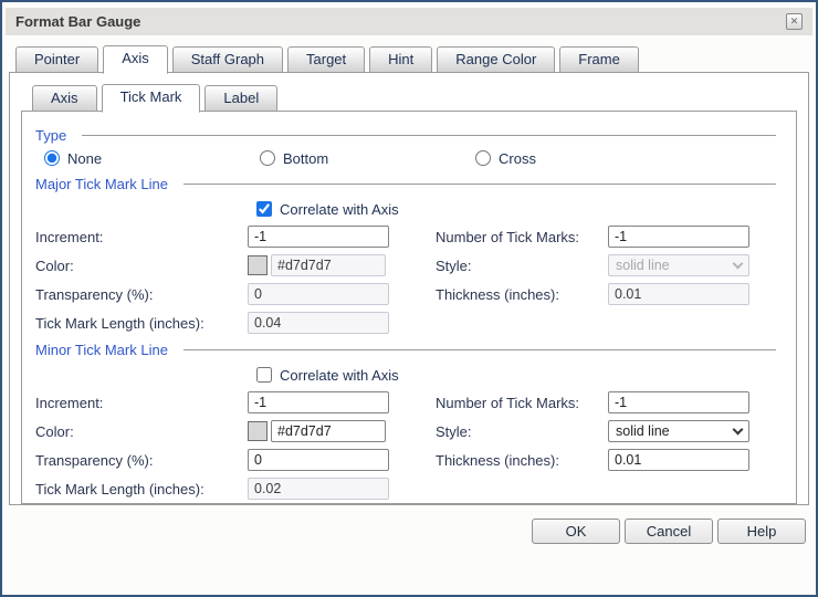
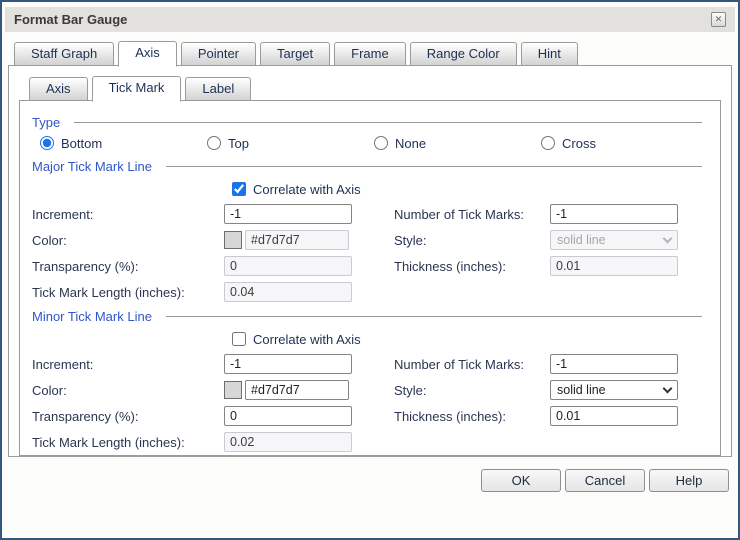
  Format Bar Gauge
  ✕
- Pointer
+ Staff Graph
  Axis
- Staff Graph
+ Pointer
  Target
- Hint
+ Frame
  Range Color
- Frame
+ Hint
  Axis
  Tick Mark
  Label
  Type
- None
+ Bottom
+ Top
- Bottom
+ None
  Cross
  Major Tick Mark Line
  Correlate with Axis
  Increment:
  -1
  Number of Tick Marks:
  -1
  Color:
  #d7d7d7
  Style:
  solid line
  Transparency (%):
  0
  Thickness (inches):
  0.01
  Tick Mark Length (inches):
  0.04
  Minor Tick Mark Line
  Correlate with Axis
  Increment:
  -1
  Number of Tick Marks:
  -1
  Color:
  #d7d7d7
  Style:
  solid line
  Transparency (%):
  0
  Thickness (inches):
  0.01
  Tick Mark Length (inches):
  0.02
  OK
  Cancel
  Help
